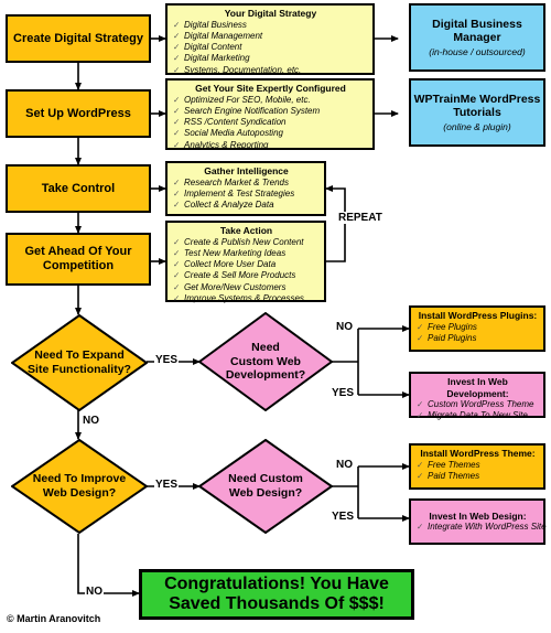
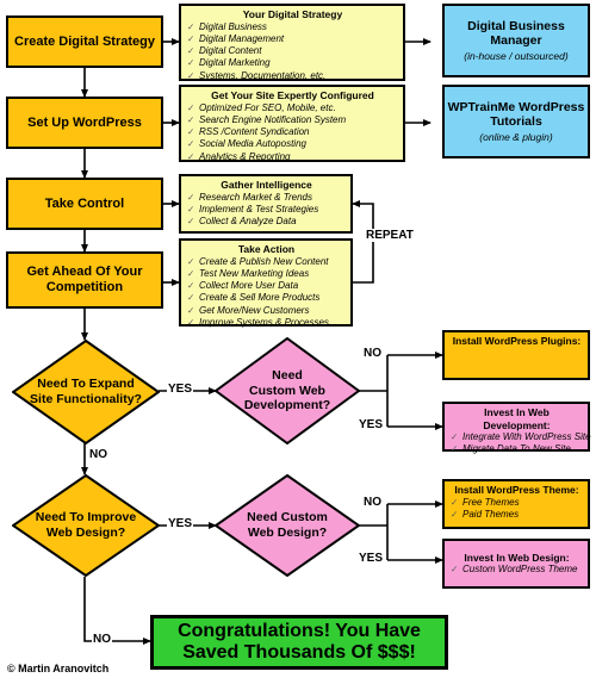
  Create Digital Strategy
  Set Up WordPress
  Take Control
  Get Ahead Of Your
  Competition
  Your Digital Strategy
  Digital Business
  Digital Management
  Digital Content
  Digital Marketing
  Systems, Documentation, etc.
  Get Your Site Expertly Configured
  Optimized For SEO, Mobile, etc.
  Search Engine Notification System
  RSS /Content Syndication
  Social Media Autoposting
  Analytics & Reporting
  Gather Intelligence
  Research Market & Trends
  Implement & Test Strategies
  Collect & Analyze Data
  Take Action
  Create & Publish New Content
  Test New Marketing Ideas
  Collect More User Data
  Create & Sell More Products
  Get More/New Customers
  Improve Systems & Processes
  Digital Business
  Manager
  (in-house / outsourced)
  WPTrainMe WordPress
  Tutorials
  (online & plugin)
  Need To Expand
  Site Functionality?
  Need
  Custom Web
  Development?
  Need To Improve
  Web Design?
  Need Custom
  Web Design?
  Install WordPress Plugins:
- Free Plugins
- Paid Plugins
  Invest In Web Development:
- Custom WordPress Theme
+ Integrate With WordPress Site
  Migrate Data To New Site
  Install WordPress Theme:
  Free Themes
  Paid Themes
  Invest In Web Design:
- Integrate With WordPress Site
+ Custom WordPress Theme
  Congratulations! You Have
  Saved Thousands Of $$$!
  REPEAT
  YES
  NO
  YES
  NO
  YES
  NO
  YES
  NO
  © Martin Aranovitch
